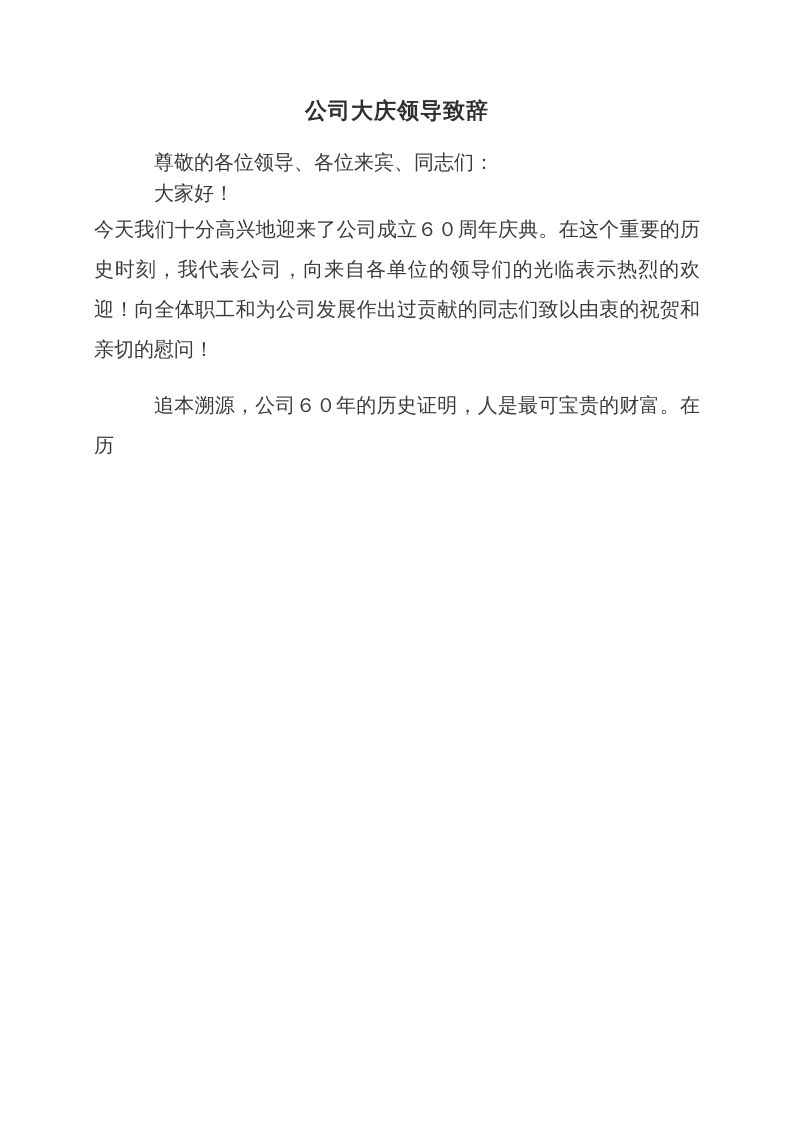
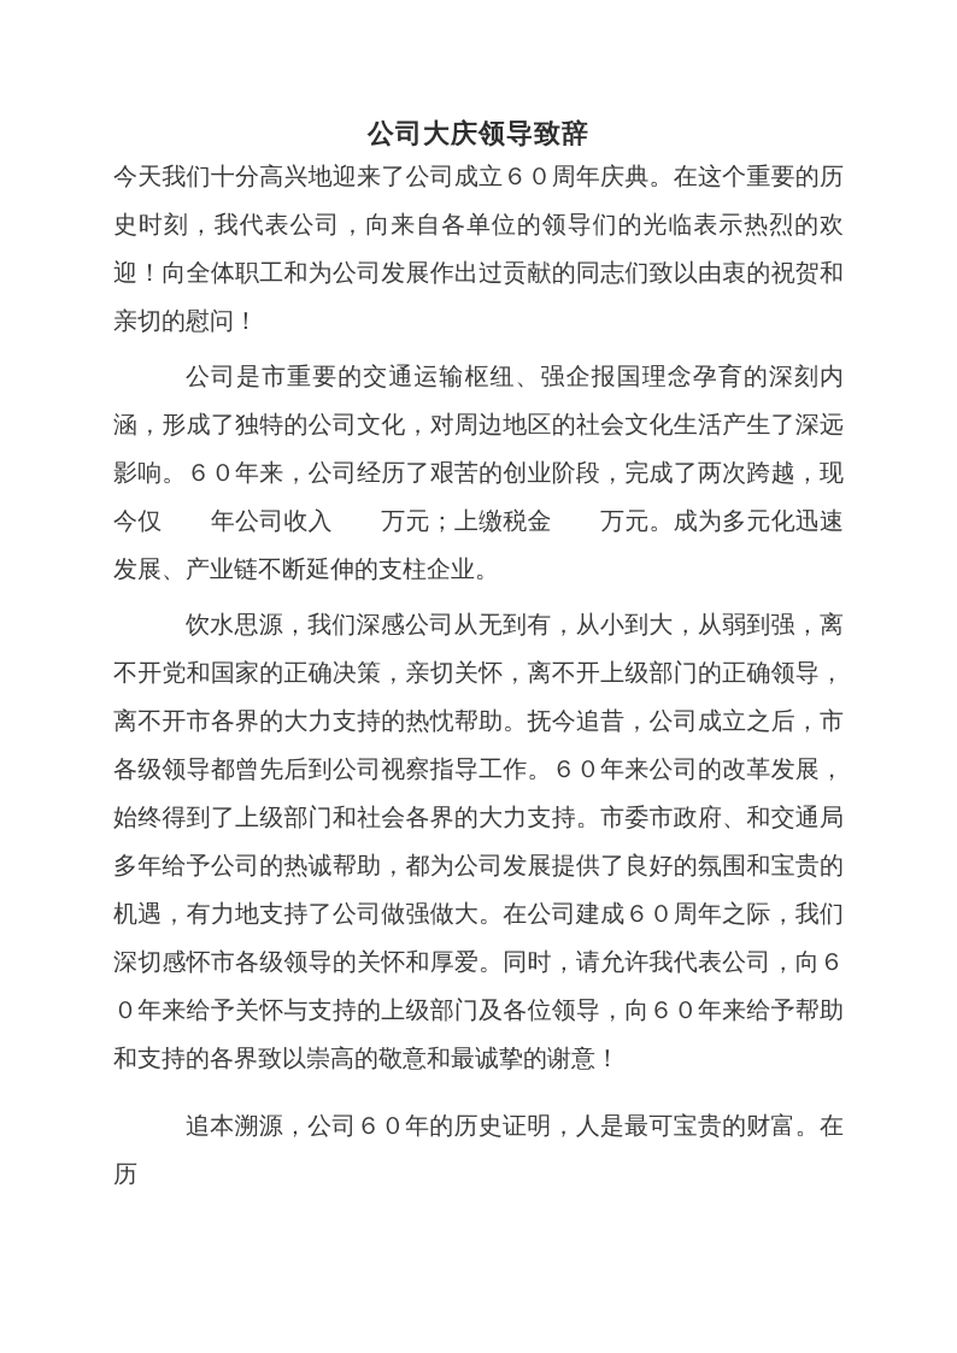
  公司大庆领导致辞
- 尊敬的各位领导、各位来宾、同志们：
- 大家好！
  今天我们十分高兴地迎来了公司成立６０周年庆典。在这个重要的历史时刻，我代表公司，向来自各单位的领导们的光临表示热烈的欢迎！向全体职工和为公司发展作出过贡献的同志们致以由衷的祝贺和亲切的慰问！
+ 公司是市重要的交通运输枢纽、强企报国理念孕育的深刻内涵，形成了独特的公司文化，对周边地区的社会文化生活产生了深远影响。６０年来，公司经历了艰苦的创业阶段，完成了两次跨越，现今仅 年公司收入 万元；上缴税金 万元。成为多元化迅速发展、产业链不断延伸的支柱企业。
+ 饮水思源，我们深感公司从无到有，从小到大，从弱到强，离不开党和国家的正确决策，亲切关怀，离不开上级部门的正确领导，离不开市各界的大力支持的热忱帮助。抚今追昔，公司成立之后，市各级领导都曾先后到公司视察指导工作。６０年来公司的改革发展，始终得到了上级部门和社会各界的大力支持。市委市政府、和交通局多年给予公司的热诚帮助，都为公司发展提供了良好的氛围和宝贵的机遇，有力地支持了公司做强做大。在公司建成６０周年之际，我们深切感怀市各级领导的关怀和厚爱。同时，请允许我代表公司，向６０年来给予关怀与支持的上级部门及各位领导，向６０年来给予帮助和支持的各界致以崇高的敬意和最诚挚的谢意！
  追本溯源，公司６０年的历史证明，人是最可宝贵的财富。在历
